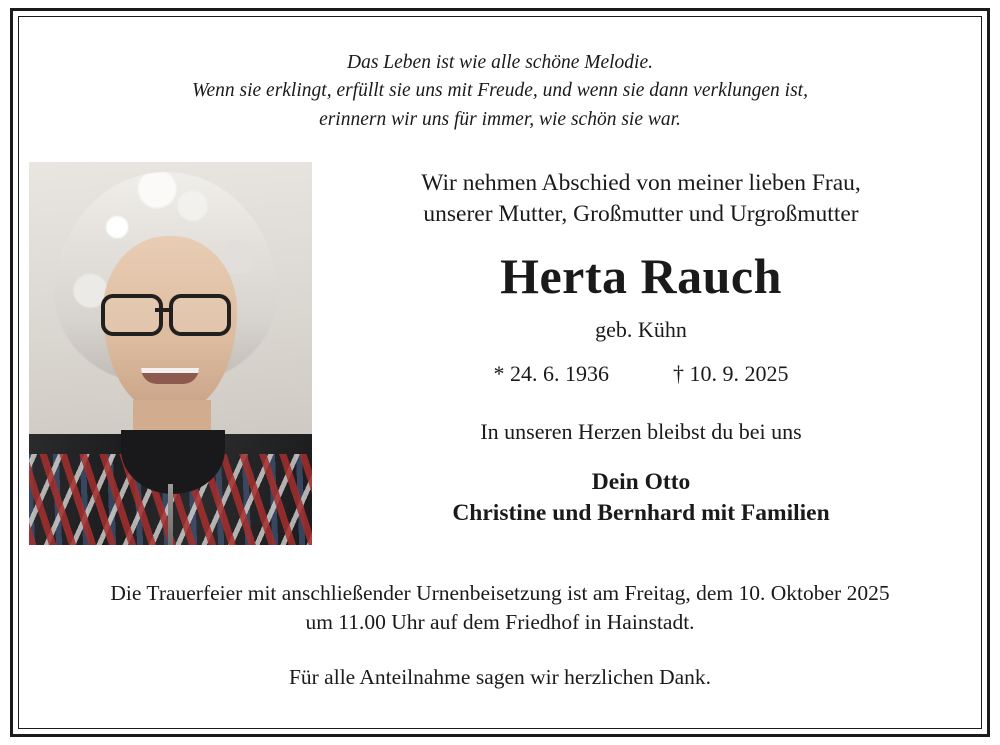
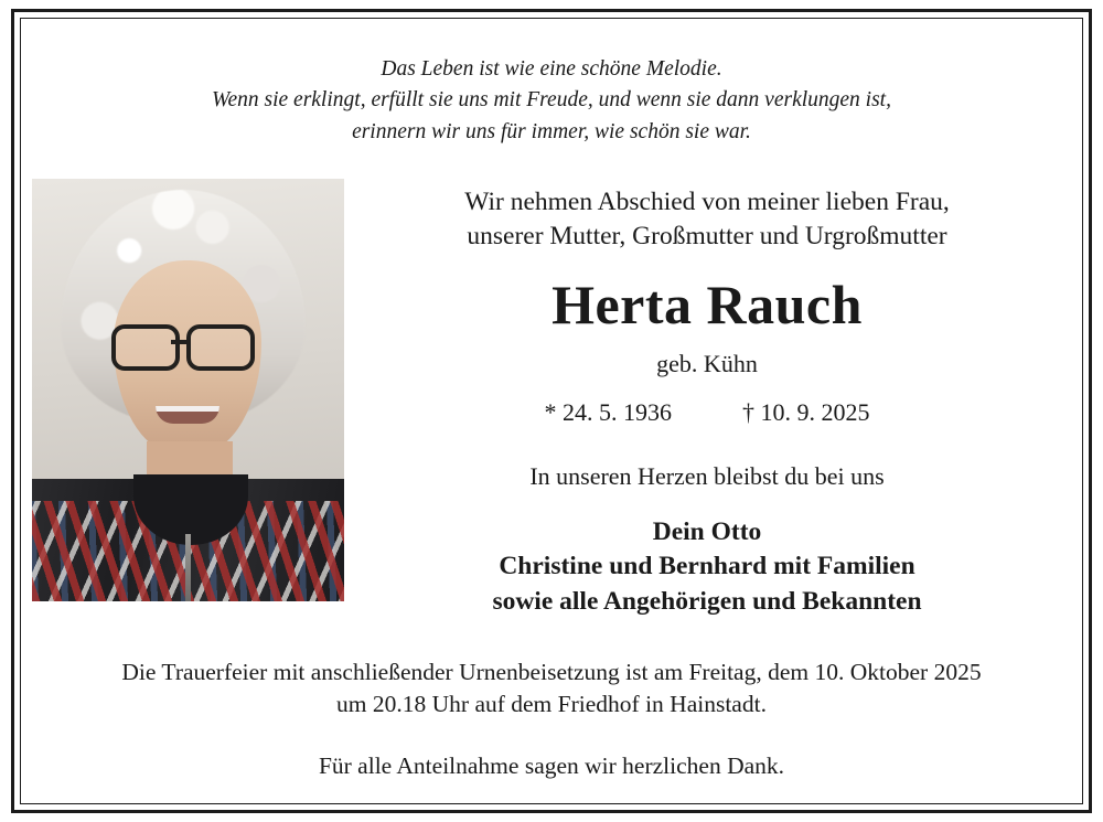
- Das Leben ist wie alle schöne Melodie.
+ Das Leben ist wie eine schöne Melodie.
  Wenn sie erklingt, erfüllt sie uns mit Freude, und wenn sie dann verklungen ist,
  erinnern wir uns für immer, wie schön sie war.
  Wir nehmen Abschied von meiner lieben Frau,
  unserer Mutter, Großmutter und Urgroßmutter
  Herta Rauch
  geb. Kühn
- * 24. 6. 1936
+ * 24. 5. 1936
  † 10. 9. 2025
  In unseren Herzen bleibst du bei uns
  Dein Otto
  Christine und Bernhard mit Familien
+ sowie alle Angehörigen und Bekannten
  Die Trauerfeier mit anschließender Urnenbeisetzung ist am Freitag, dem 10. Oktober 2025
- um 11.00 Uhr auf dem Friedhof in Hainstadt.
+ um 20.18 Uhr auf dem Friedhof in Hainstadt.
  Für alle Anteilnahme sagen wir herzlichen Dank.
